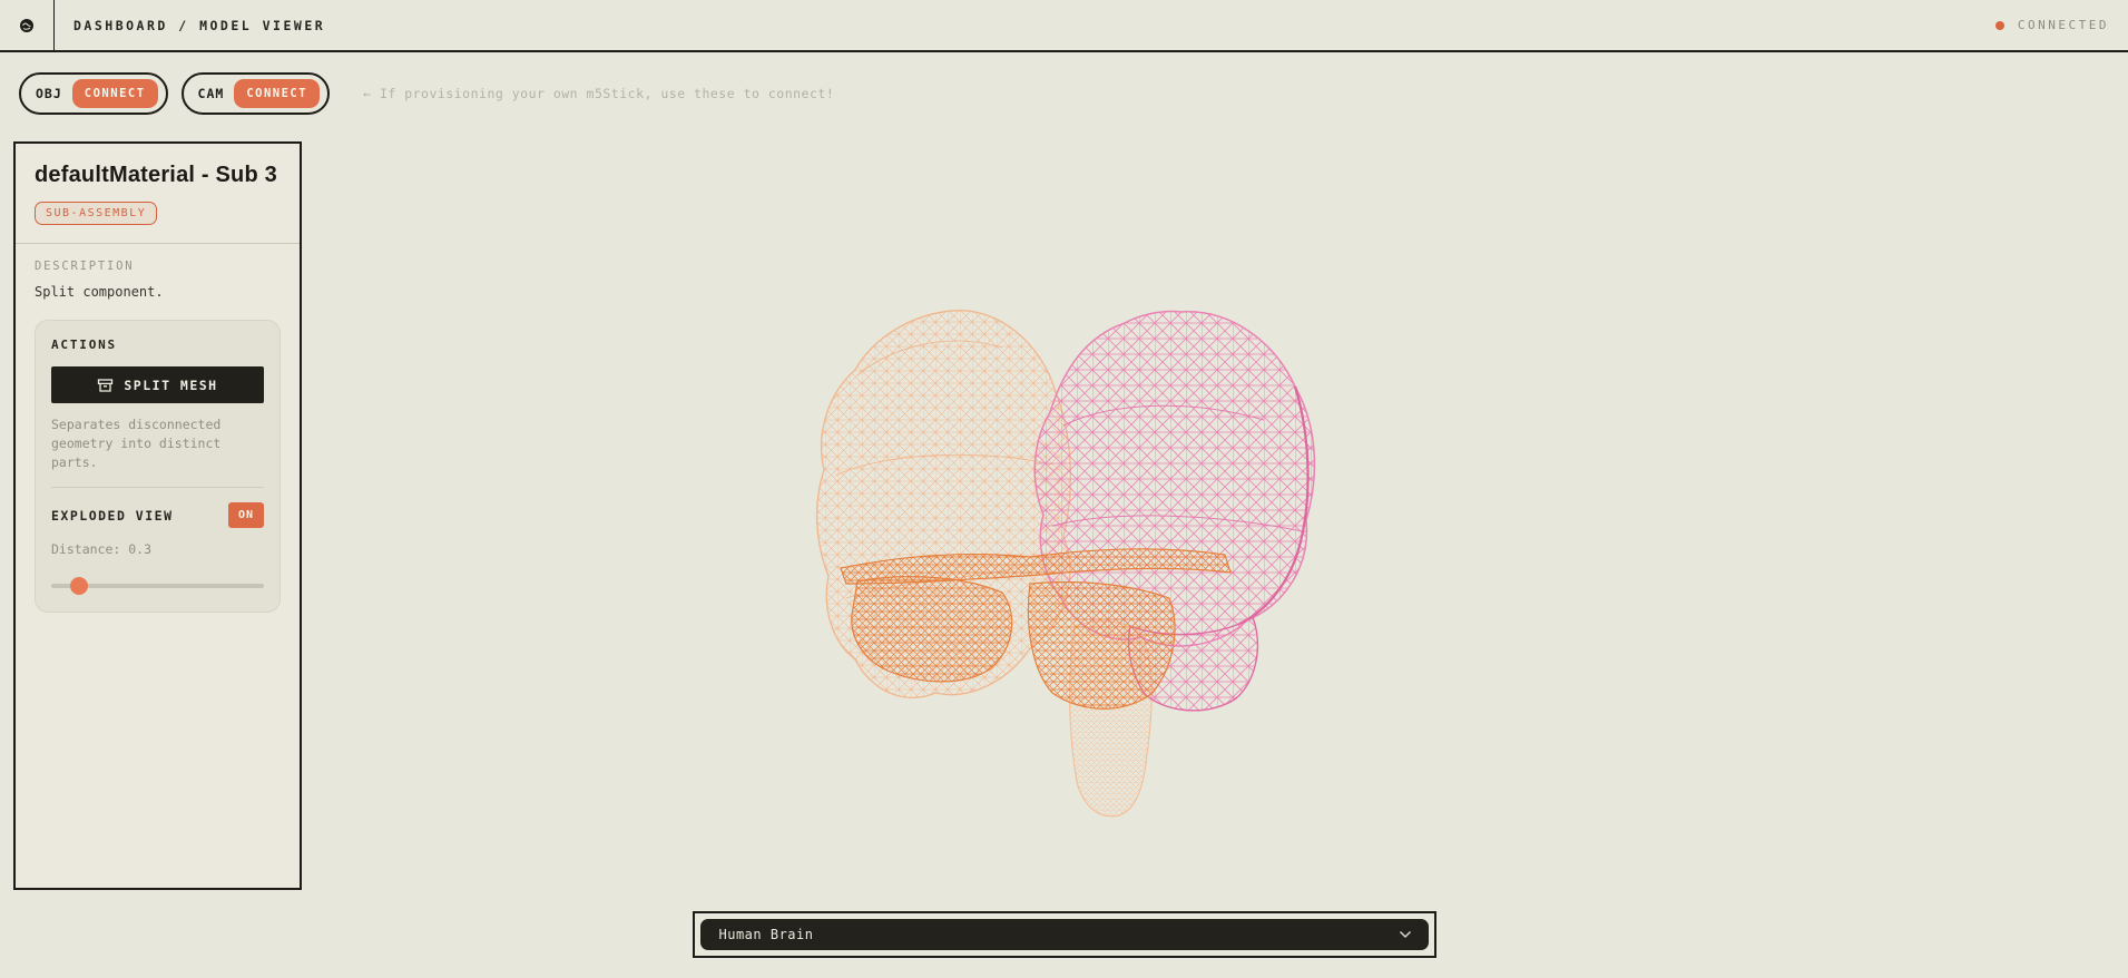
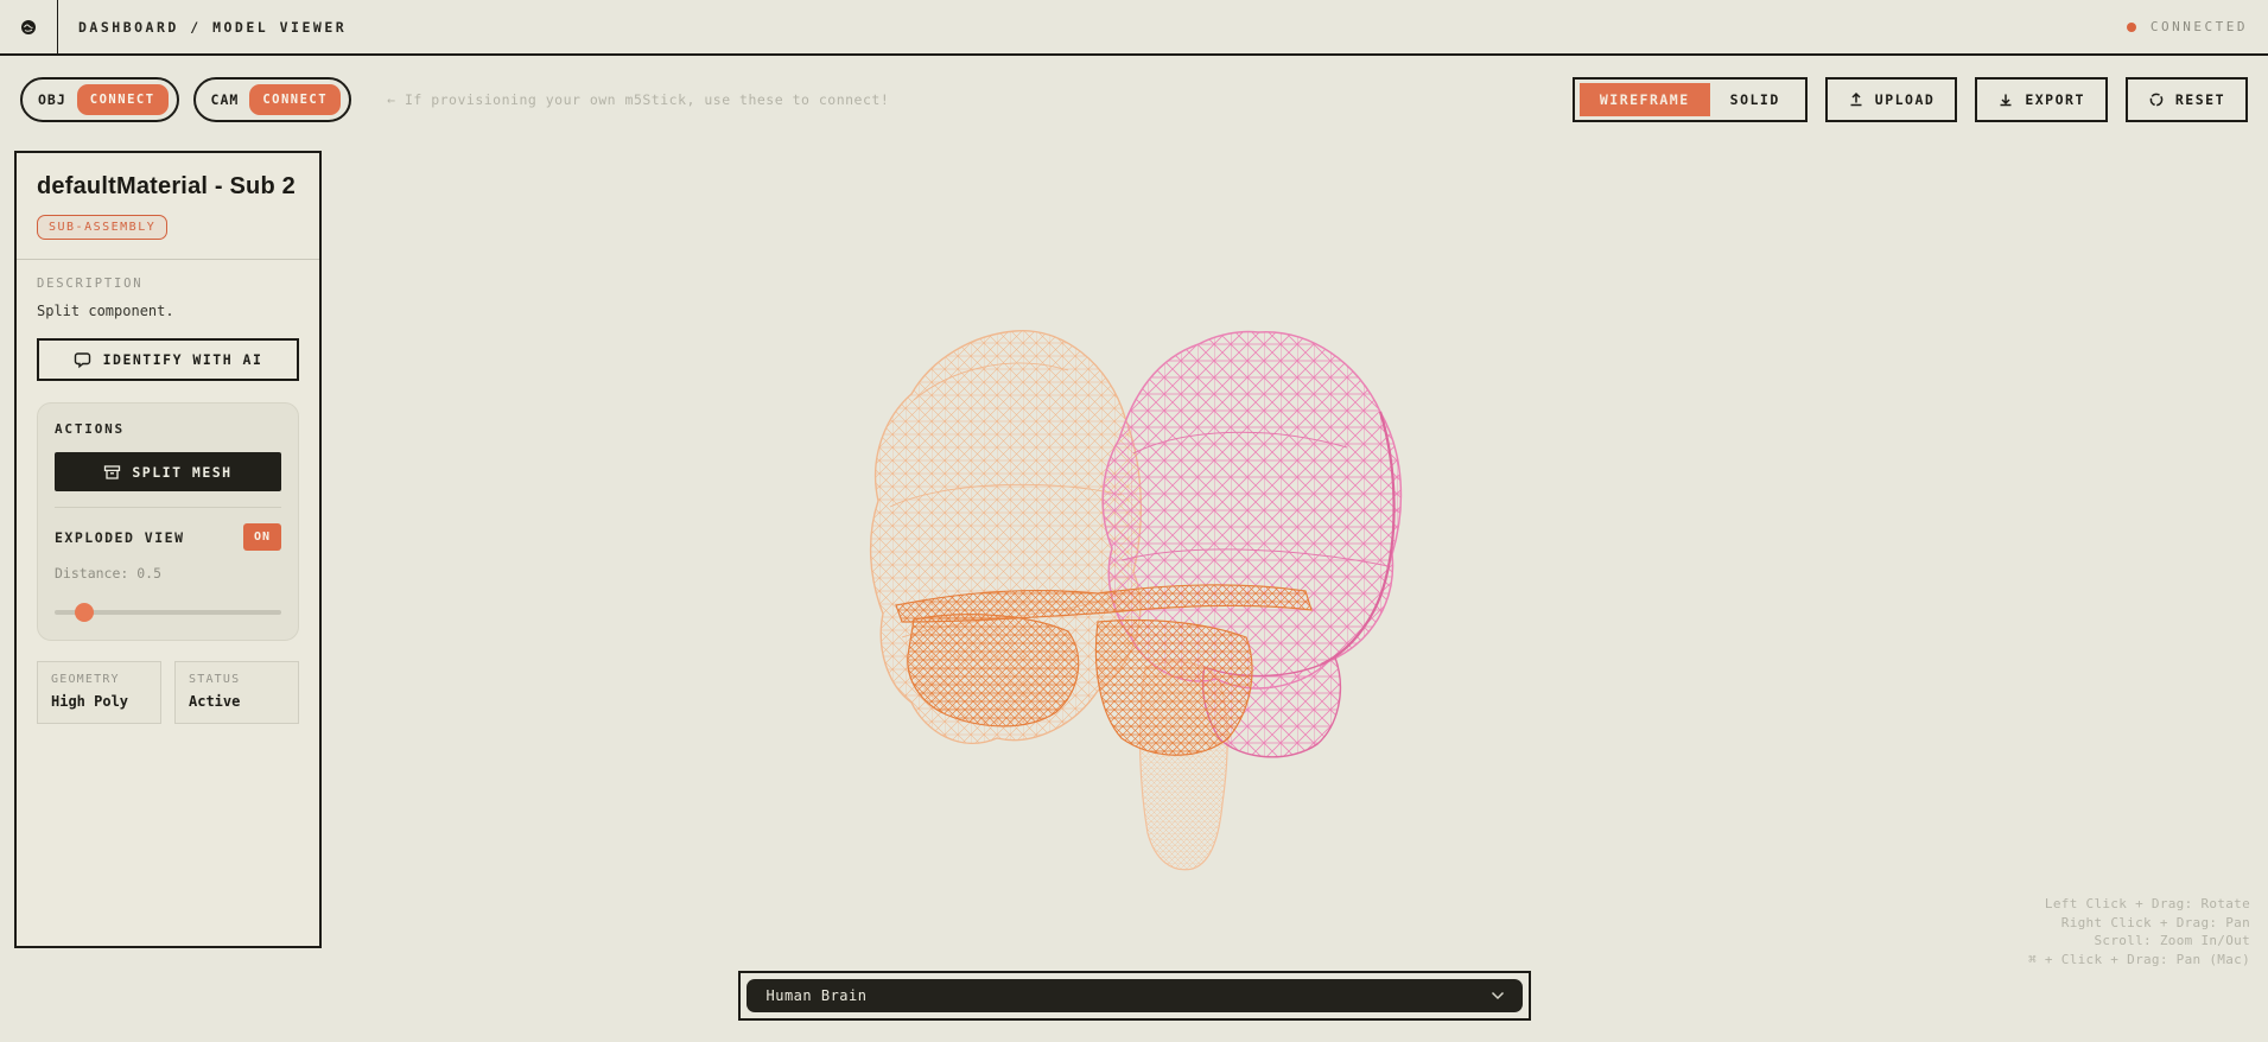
  DASHBOARD / MODEL VIEWER
  CONNECTED
  OBJ
  CONNECT
  CAM
  CONNECT
  ← If provisioning your own m5Stick, use these to connect!
+ WIREFRAME
+ SOLID
+ UPLOAD
+ EXPORT
+ RESET
- defaultMaterial - Sub 3
+ defaultMaterial - Sub 2
  SUB-ASSEMBLY
  DESCRIPTION
  Split component.
+ IDENTIFY WITH AI
  ACTIONS
  SPLIT MESH
- Separates disconnected geometry into distinct parts.
  EXPLODED VIEW
  ON
- Distance: 0.3
+ Distance: 0.5
+ GEOMETRY
+ High Poly
+ STATUS
+ Active
+ Left Click + Drag: Rotate
+ Right Click + Drag: Pan
+ Scroll: Zoom In/Out
+ ⌘ + Click + Drag: Pan (Mac)
  Human Brain
